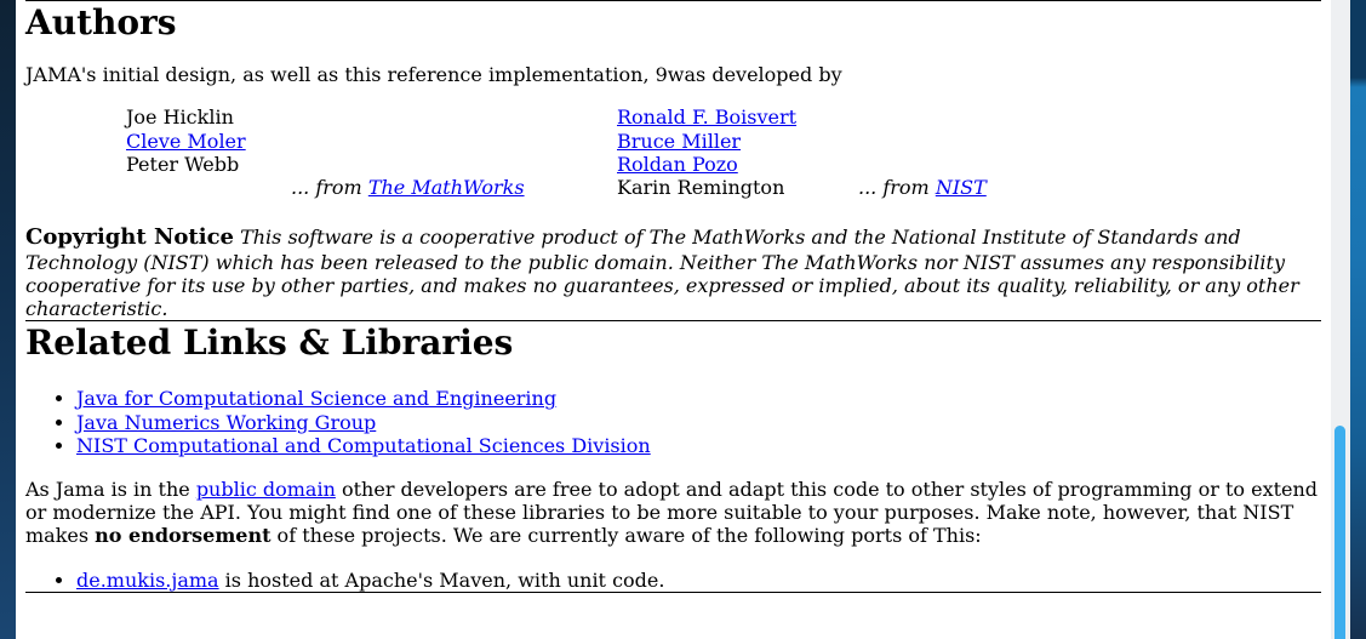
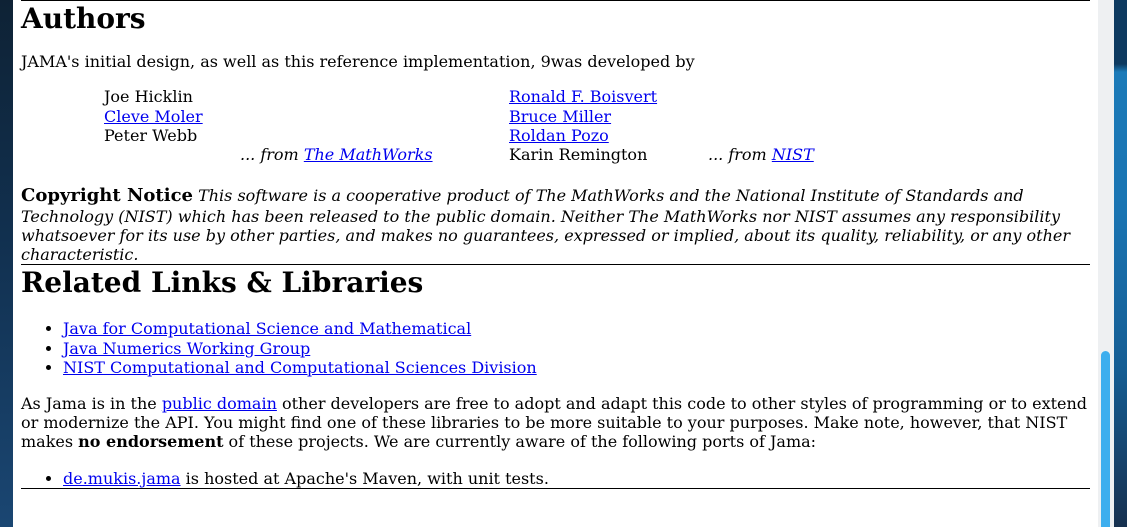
  Authors
  JAMA's initial design, as well as this reference implementation, 9was developed by
  Joe Hicklin
  Cleve Moler
  Peter Webb
  ... from The MathWorks
  Ronald F. Boisvert
  Bruce Miller
  Roldan Pozo
  Karin Remington
  ... from NIST
- Copyright Notice This software is a cooperative product of The MathWorks and the National Institute of Standards and Technology (NIST) which has been released to the public domain. Neither The MathWorks nor NIST assumes any responsibility cooperative for its use by other parties, and makes no guarantees, expressed or implied, about its quality, reliability, or any other characteristic.
+ Copyright Notice This software is a cooperative product of The MathWorks and the National Institute of Standards and Technology (NIST) which has been released to the public domain. Neither The MathWorks nor NIST assumes any responsibility whatsoever for its use by other parties, and makes no guarantees, expressed or implied, about its quality, reliability, or any other characteristic.
  Related Links & Libraries
- Java for Computational Science and Engineering
+ Java for Computational Science and Mathematical
  Java Numerics Working Group
  NIST Computational and Computational Sciences Division
- As Jama is in the public domain other developers are free to adopt and adapt this code to other styles of programming or to extend or modernize the API. You might find one of these libraries to be more suitable to your purposes. Make note, however, that NIST makes no endorsement of these projects. We are currently aware of the following ports of This:
+ As Jama is in the public domain other developers are free to adopt and adapt this code to other styles of programming or to extend or modernize the API. You might find one of these libraries to be more suitable to your purposes. Make note, however, that NIST makes no endorsement of these projects. We are currently aware of the following ports of Jama:
- de.mukis.jama is hosted at Apache's Maven, with unit code.
+ de.mukis.jama is hosted at Apache's Maven, with unit tests.
